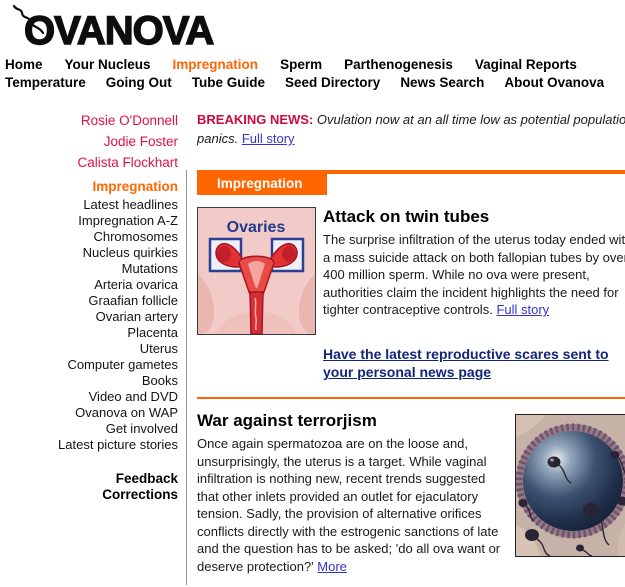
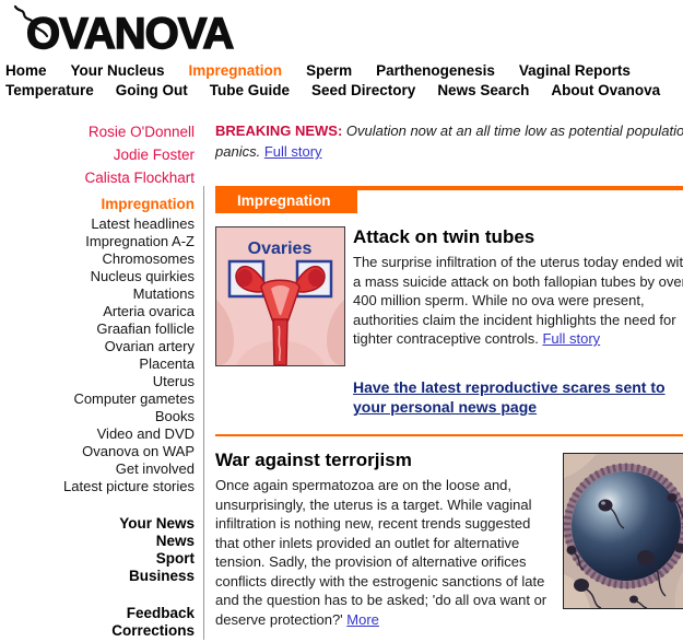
  OVANOVA
  Home
  Your Nucleus
  Impregnation
  Sperm
  Parthenogenesis
  Vaginal Reports
  Temperature
  Going Out
  Tube Guide
  Seed Directory
  News Search
  About Ovanova
  Rosie O'Donnell
  Jodie Foster
  Calista Flockhart
  Impregnation
  Latest headlines
  Impregnation A-Z
  Chromosomes
  Nucleus quirkies
  Mutations
  Arteria ovarica
  Graafian follicle
  Ovarian artery
  Placenta
  Uterus
  Computer gametes
  Books
  Video and DVD
  Ovanova on WAP
  Get involved
  Latest picture stories
+ Your News
+ News
+ Sport
+ Business
  Feedback
  Corrections
  BREAKING NEWS: Ovulation now at an all time low as potential populatio panics. Full story
  Impregnation
  Ovaries
  Attack on twin tubes
  The surprise infiltration of the uterus today ended wit a mass suicide attack on both fallopian tubes by ove 400 million sperm. While no ova were present, authorities claim the incident highlights the need for tighter contraceptive controls. Full story
  Have the latest reproductive scares sent to your personal news page
  War against terrorjism
- Once again spermatozoa are on the loose and, unsurprisingly, the uterus is a target. While vaginal infiltration is nothing new, recent trends suggested that other inlets provided an outlet for ejaculatory tension. Sadly, the provision of alternative orifices conflicts directly with the estrogenic sanctions of late and the question has to be asked; 'do all ova want or deserve protection?' More
+ Once again spermatozoa are on the loose and, unsurprisingly, the uterus is a target. While vaginal infiltration is nothing new, recent trends suggested that other inlets provided an outlet for alternative tension. Sadly, the provision of alternative orifices conflicts directly with the estrogenic sanctions of late and the question has to be asked; 'do all ova want or deserve protection?' More
